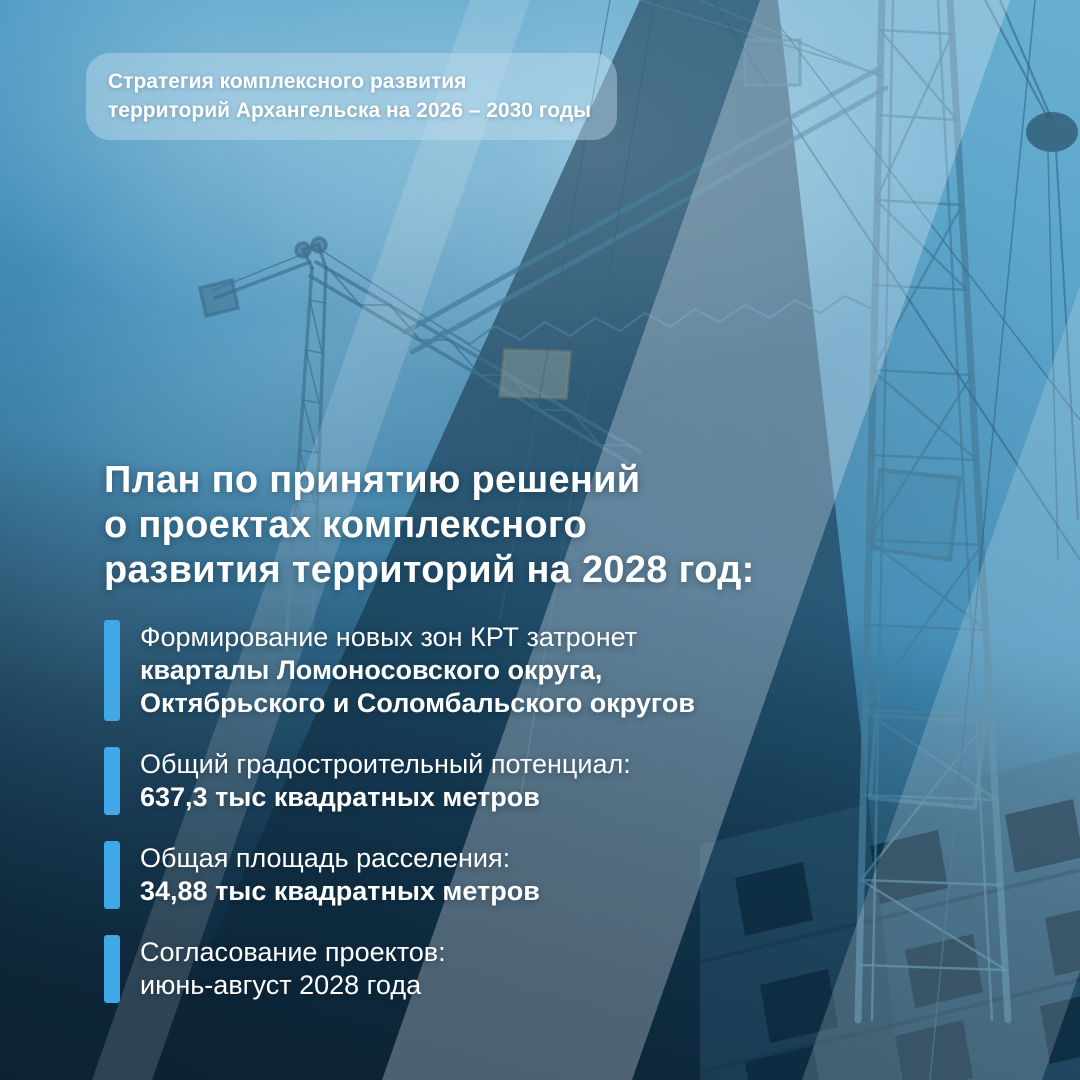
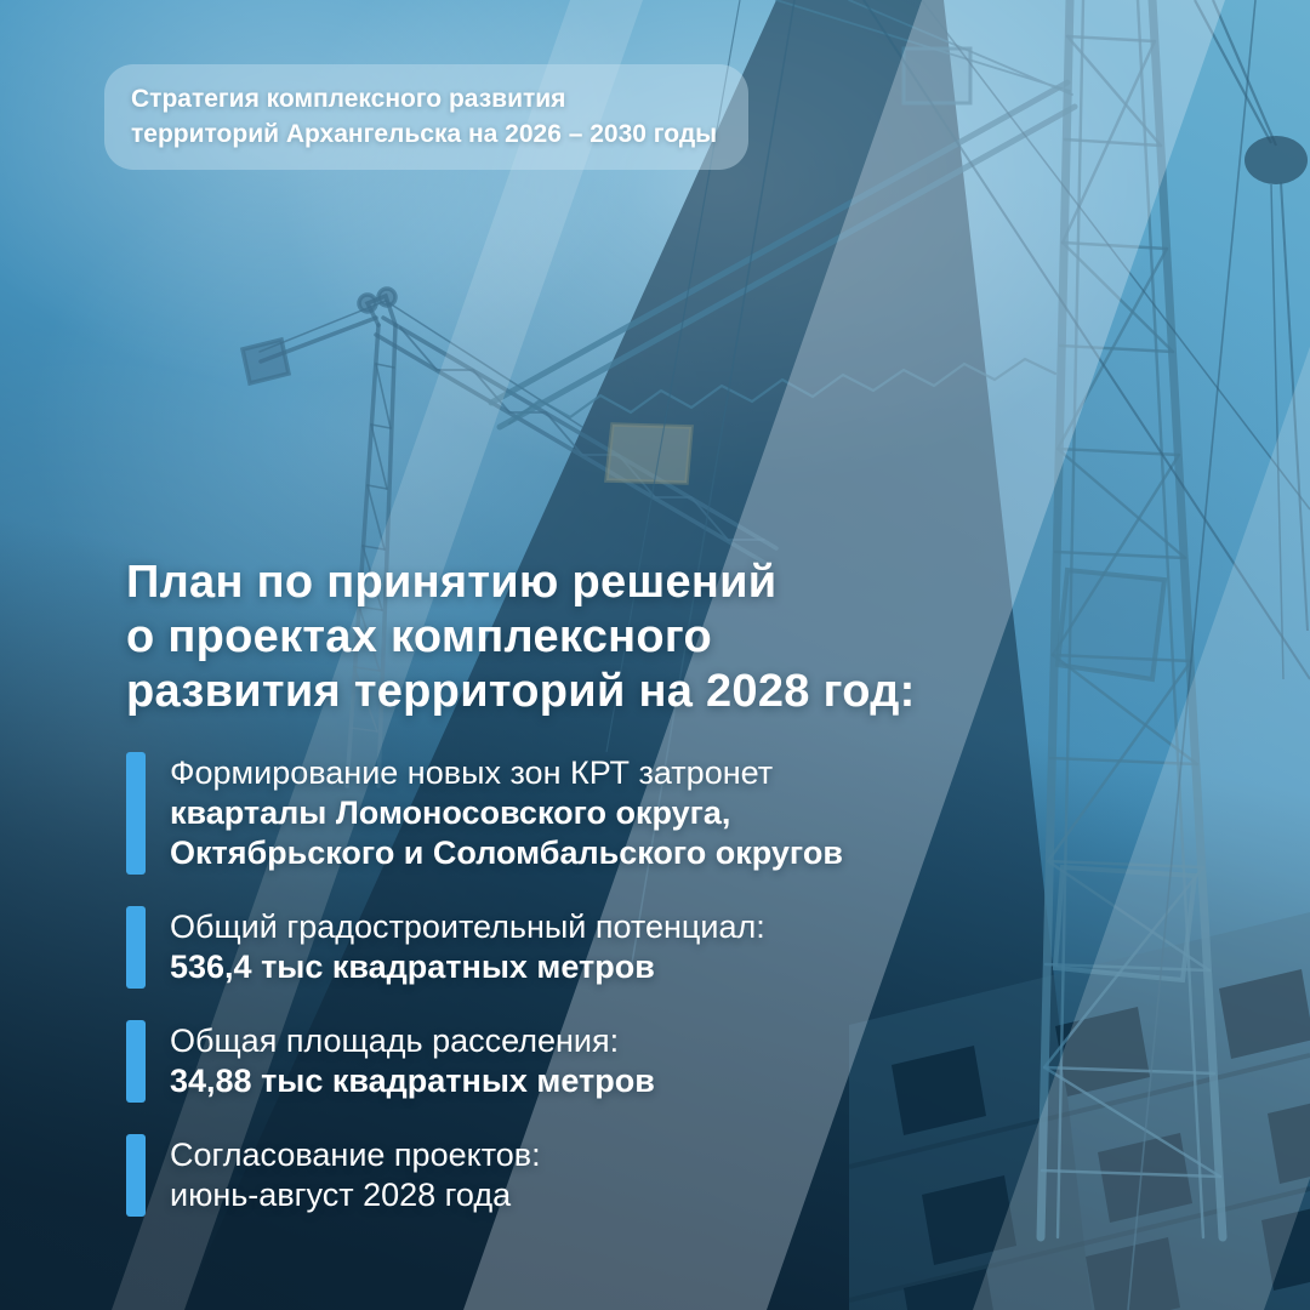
  Стратегия комплексного развития
  территорий Архангельска на 2026 – 2030 годы
  План по принятию решений
  о проектах комплексного
  развития территорий на 2028 год:
  Формирование новых зон КРТ затронет
  кварталы Ломоносовского округа,
  Октябрьского и Соломбальского округов
  Общий градостроительный потенциал:
- 637,3 тыс квадратных метров
+ 536,4 тыс квадратных метров
  Общая площадь расселения:
  34,88 тыс квадратных метров
  Согласование проектов:
  июнь-август 2028 года
